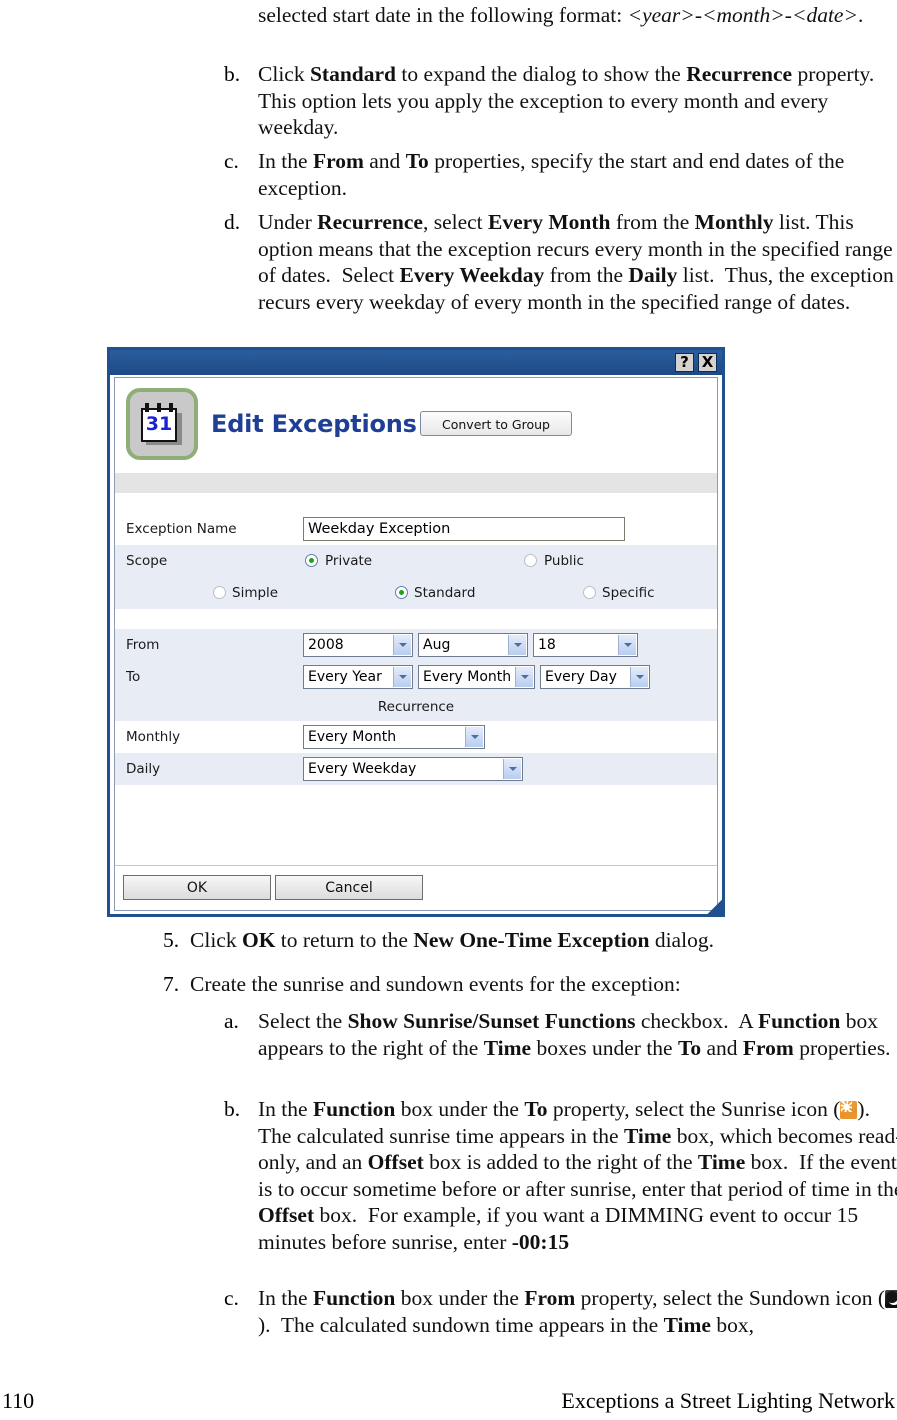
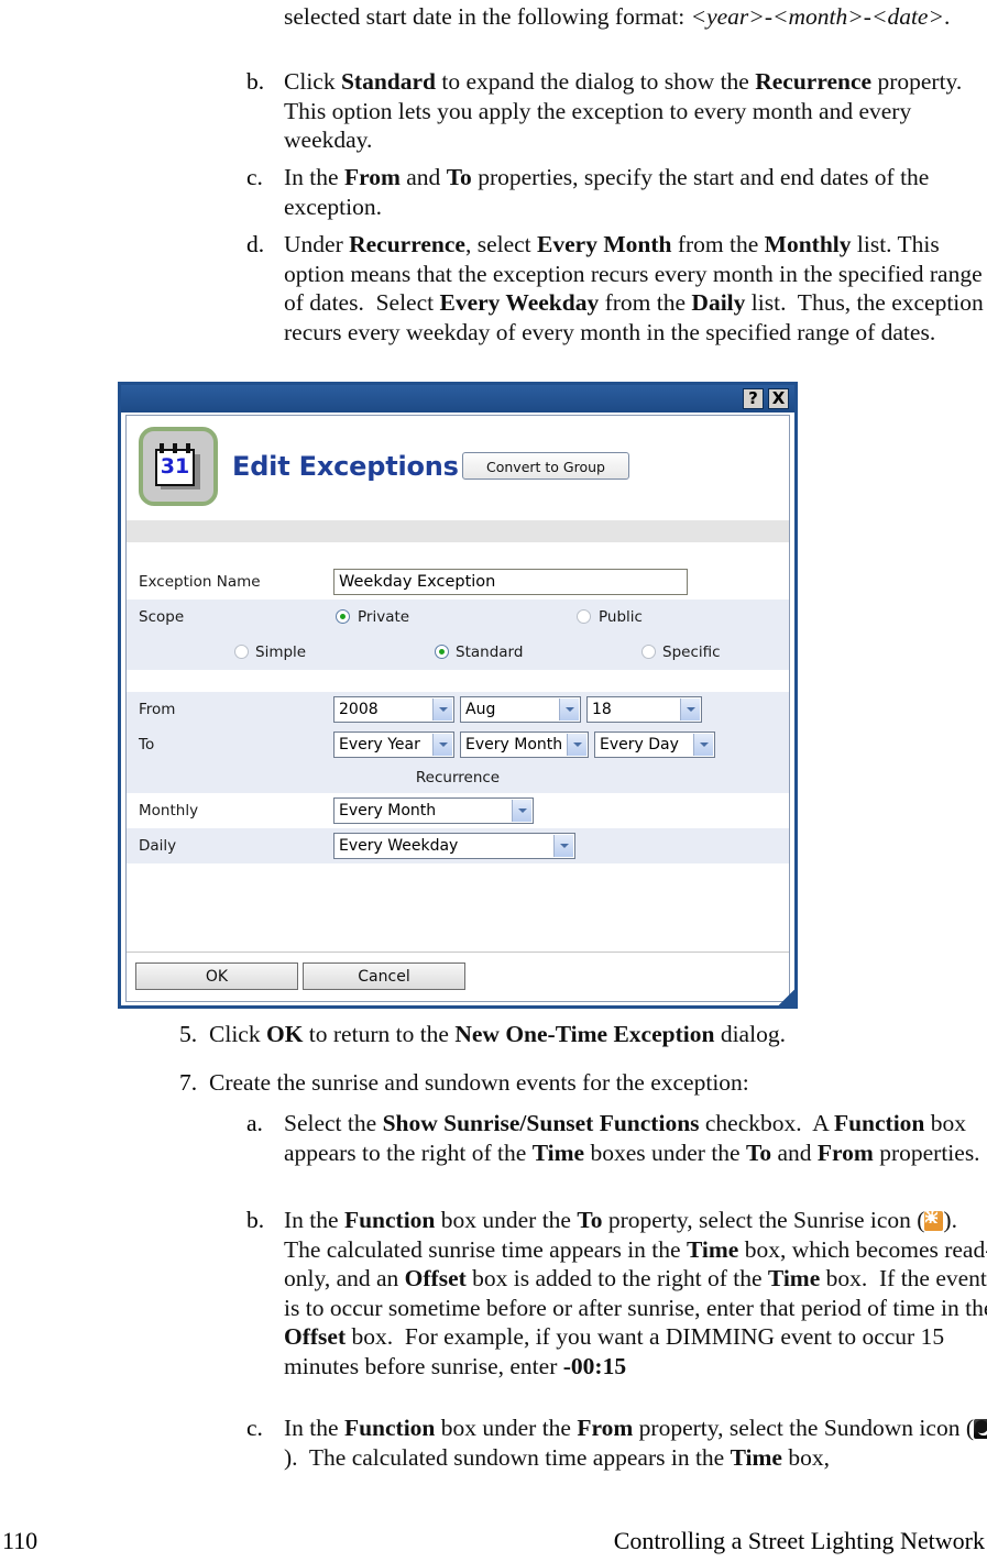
  selected start date in the following format: <year>-<month>-<date>.
  b.
  Click Standard to expand the dialog to show the Recurrence property. This option lets you apply the exception to every month and every weekday.
  c.
  In the From and To properties, specify the start and end dates of the exception.
  d.
  Under Recurrence, select Every Month from the Monthly list. This option means that the exception recurs every month in the specified range of dates. Select Every Weekday from the Daily list. Thus, the exception recurs every weekday of every month in the specified range of dates.
  ?
  X
  31
  Edit Exceptions
  Convert to Group
  Exception Name
  Weekday Exception
  Scope
  Private
  Public
  Simple
  Standard
  Specific
  From
  2008
  Aug
  18
  To
  Every Year
  Every Month
  Every Day
  Recurrence
  Monthly
  Every Month
  Daily
  Every Weekday
  OK
  Cancel
  5.
  Click OK to return to the New One-Time Exception dialog.
  7.
  Create the sunrise and sundown events for the exception:
  a.
  Select the Show Sunrise/Sunset Functions checkbox. A Function box appears to the right of the Time boxes under the To and From properties.
  b.
  In the Function box under the To property, select the Sunrise icon ( ). The calculated sunrise time appears in the Time box, which becomes readonly, and an Offset box is added to the right of the Time box. If the event is to occur sometime before or after sunrise, enter that period of time in th Offset box. For example, if you want a DIMMING event to occur 15 minutes before sunrise, enter -00:15
  c.
  In the Function box under the From property, select the Sundown icon (). The calculated sundown time appears in the Time box,
  110
- Exceptions a Street Lighting Network
+ Controlling a Street Lighting Network
